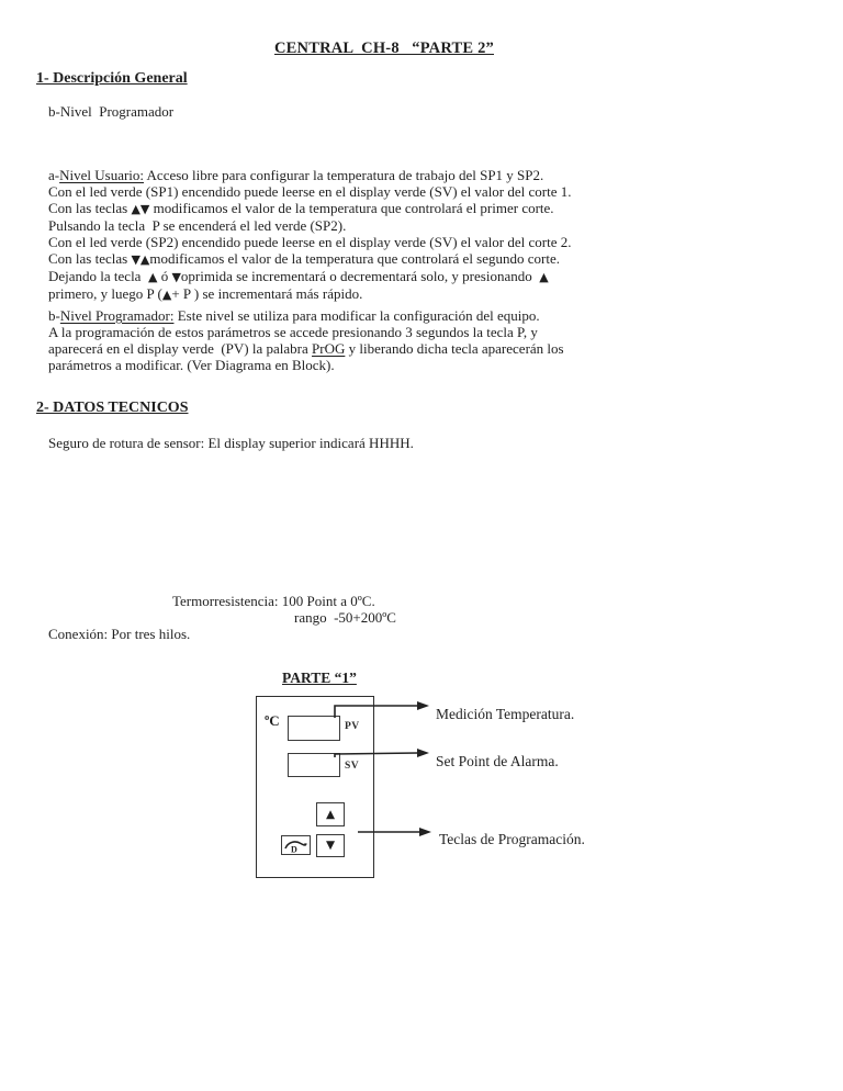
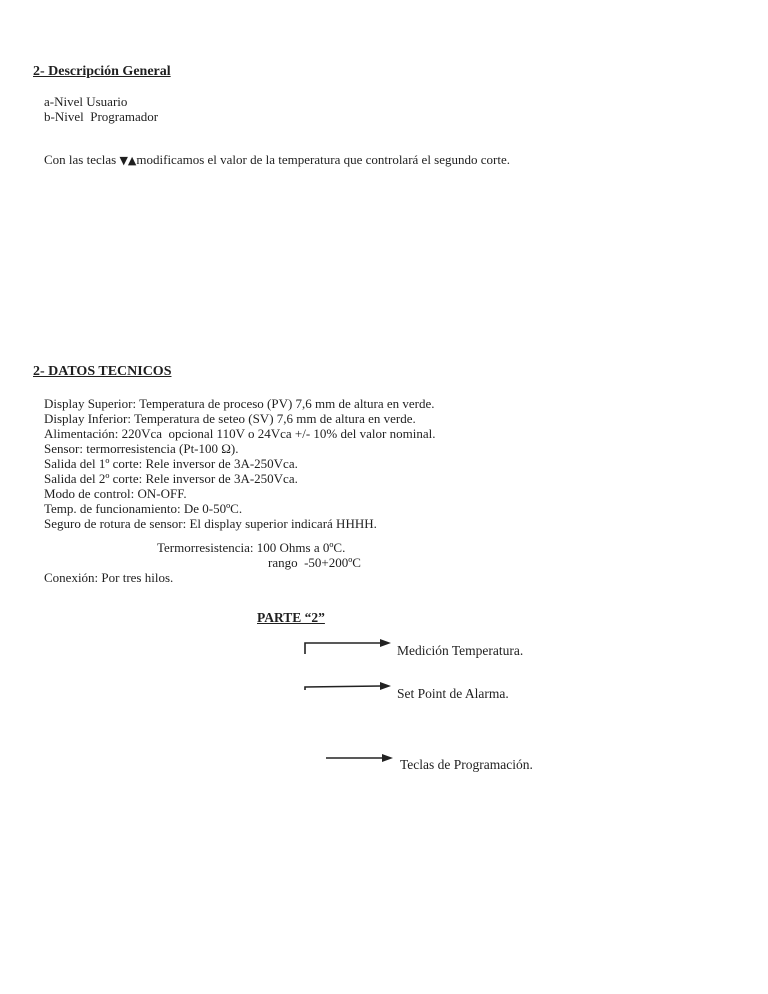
- CENTRAL CH-8 “PARTE 2”
- 1- Descripción General
+ 2- Descripción General
+ a-Nivel Usuario
  b-Nivel Programador
- a-Nivel Usuario: Acceso libre para configurar la temperatura de trabajo del SP1 y SP2.
- Con el led verde (SP1) encendido puede leerse en el display verde (SV) el valor del corte 1.
- Con las teclas ▲▼ modificamos el valor de la temperatura que controlará el primer corte.
- Pulsando la tecla P se encenderá el led verde (SP2).
- Con el led verde (SP2) encendido puede leerse en el display verde (SV) el valor del corte 2.
  Con las teclas ▼▲modificamos el valor de la temperatura que controlará el segundo corte.
- Dejando la tecla ▲ ó ▼oprimida se incrementará o decrementará solo, y presionando ▲
- primero, y luego P (▲+ P ) se incrementará más rápido.
- b-Nivel Programador: Este nivel se utiliza para modificar la configuración del equipo.
- A la programación de estos parámetros se accede presionando 3 segundos la tecla P, y
- aparecerá en el display verde (PV) la palabra PrOG y liberando dicha tecla aparecerán los
- parámetros a modificar. (Ver Diagrama en Block).
  2- DATOS TECNICOS
+ Display Superior: Temperatura de proceso (PV) 7,6 mm de altura en verde.
+ Display Inferior: Temperatura de seteo (SV) 7,6 mm de altura en verde.
+ Alimentación: 220Vca opcional 110V o 24Vca +/- 10% del valor nominal.
+ Sensor: termorresistencia (Pt-100 Ω).
+ Salida del 1º corte: Rele inversor de 3A-250Vca.
+ Salida del 2º corte: Rele inversor de 3A-250Vca.
+ Modo de control: ON-OFF.
+ Temp. de funcionamiento: De 0-50ºC.
  Seguro de rotura de sensor: El display superior indicará HHHH.
- Termorresistencia: 100 Point a 0ºC.
+ Termorresistencia: 100 Ohms a 0ºC.
  rango -50+200ºC
  Conexión: Por tres hilos.
- PARTE “1”
+ PARTE “2”
- ºC
- PV
- SV
- ▲
- D
- ▼
  Medición Temperatura.
  Set Point de Alarma.
  Teclas de Programación.
